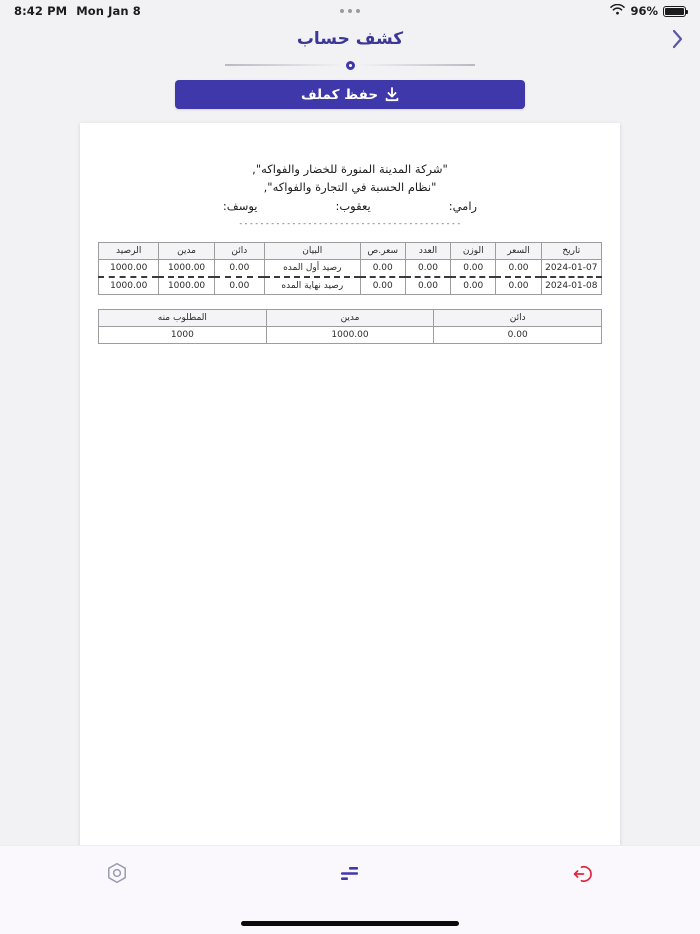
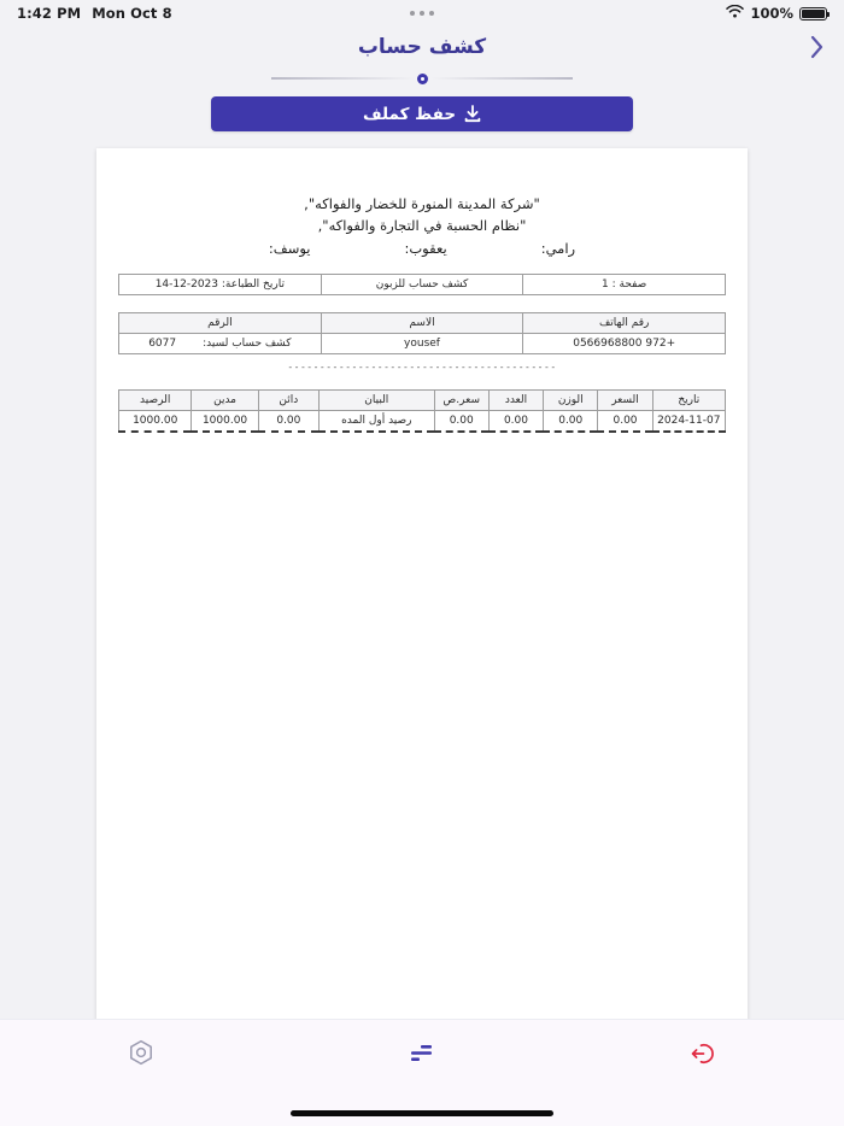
- 8:42 PM
+ 1:42 PM
- Mon Jan 8
+ Mon Oct 8
- 96%
+ 100%
  كشف حساب
  حفظ كملف
  "شركة المدينة المنورة للخضار والفواكه",
  "نظام الحسبة في التجارة والفواكه",
  رامي:
  يعقوب:
  يوسف:
+ صفحة : 1	كشف حساب للزبون	تاريخ الطباعة: 2023-12-14
+ رقم الهاتف	الاسم	الرقم
+ +972 0566968800	yousef	كشف حساب لسيد: 6077
  ------------------------------------------
  تاريخ	السعر	الوزن	العدد	سعر.ص	البيان	دائن	مدين	الرصيد
- 2024-01-07	0.00	0.00	0.00	0.00	رصيد أول المده	0.00	1000.00	1000.00
+ 2024-11-07	0.00	0.00	0.00	0.00	رصيد أول المده	0.00	1000.00	1000.00
- 2024-01-08	0.00	0.00	0.00	0.00	رصيد نهاية المده	0.00	1000.00	1000.00
- دائن	مدين	المطلوب منه
- 0.00	1000.00	1000
